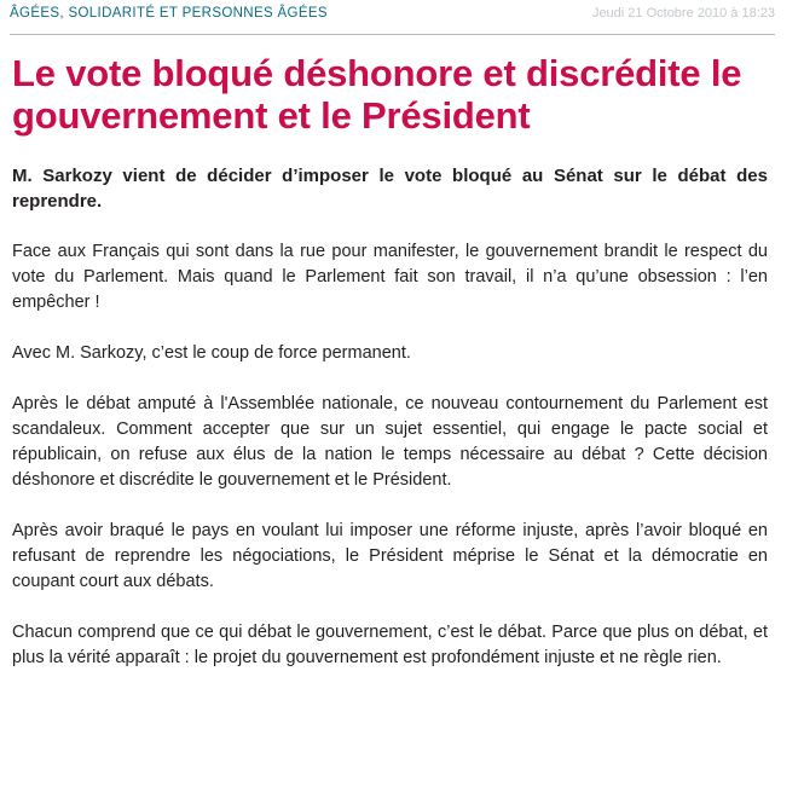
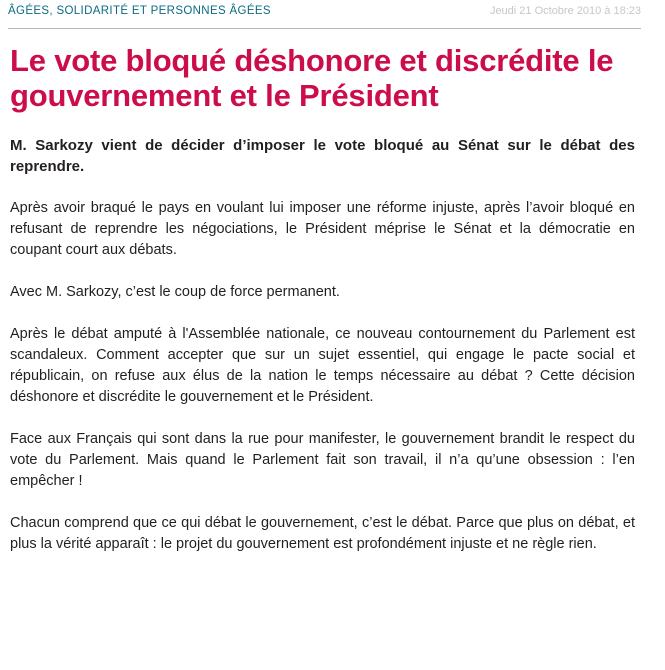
  ÂGÉES, SOLIDARITÉ ET PERSONNES ÂGÉES
  Jeudi 21 Octobre 2010 à 18:23
  Le vote bloqué déshonore et discrédite le gouvernement et le Président
  M. Sarkozy vient de décider d’imposer le vote bloqué au Sénat sur le débat des reprendre.
- Face aux Français qui sont dans la rue pour manifester, le gouvernement brandit le respect du vote du Parlement. Mais quand le Parlement fait son travail, il n’a qu’une obsession : l’en empêcher !
+ Après avoir braqué le pays en voulant lui imposer une réforme injuste, après l’avoir bloqué en refusant de reprendre les négociations, le Président méprise le Sénat et la démocratie en coupant court aux débats.
  Avec M. Sarkozy, c’est le coup de force permanent.
  Après le débat amputé à l'Assemblée nationale, ce nouveau contournement du Parlement est scandaleux. Comment accepter que sur un sujet essentiel, qui engage le pacte social et républicain, on refuse aux élus de la nation le temps nécessaire au débat ? Cette décision déshonore et discrédite le gouvernement et le Président.
- Après avoir braqué le pays en voulant lui imposer une réforme injuste, après l’avoir bloqué en refusant de reprendre les négociations, le Président méprise le Sénat et la démocratie en coupant court aux débats.
+ Face aux Français qui sont dans la rue pour manifester, le gouvernement brandit le respect du vote du Parlement. Mais quand le Parlement fait son travail, il n’a qu’une obsession : l’en empêcher !
  Chacun comprend que ce qui débat le gouvernement, c’est le débat. Parce que plus on débat, et plus la vérité apparaît : le projet du gouvernement est profondément injuste et ne règle rien.
